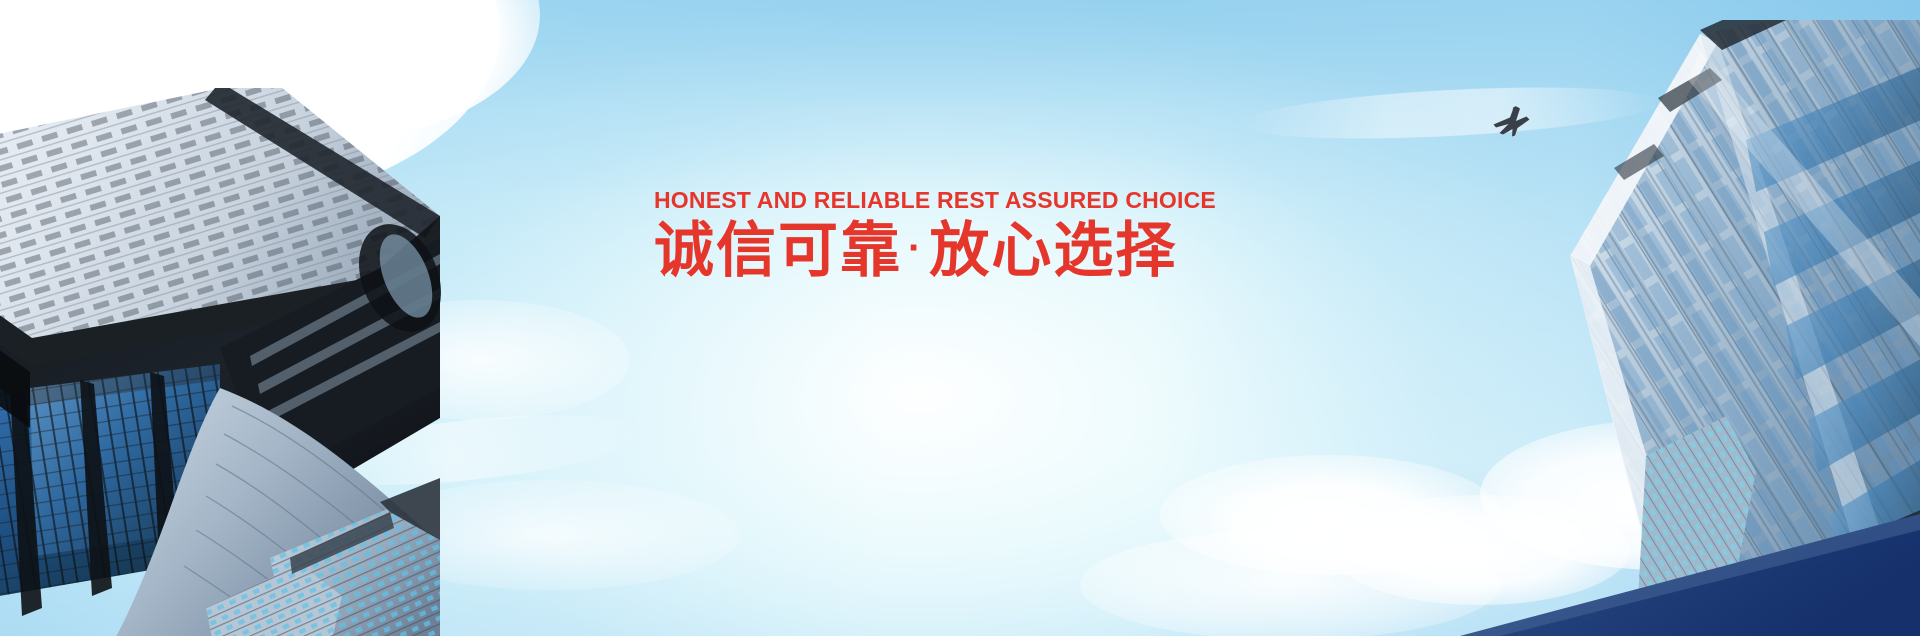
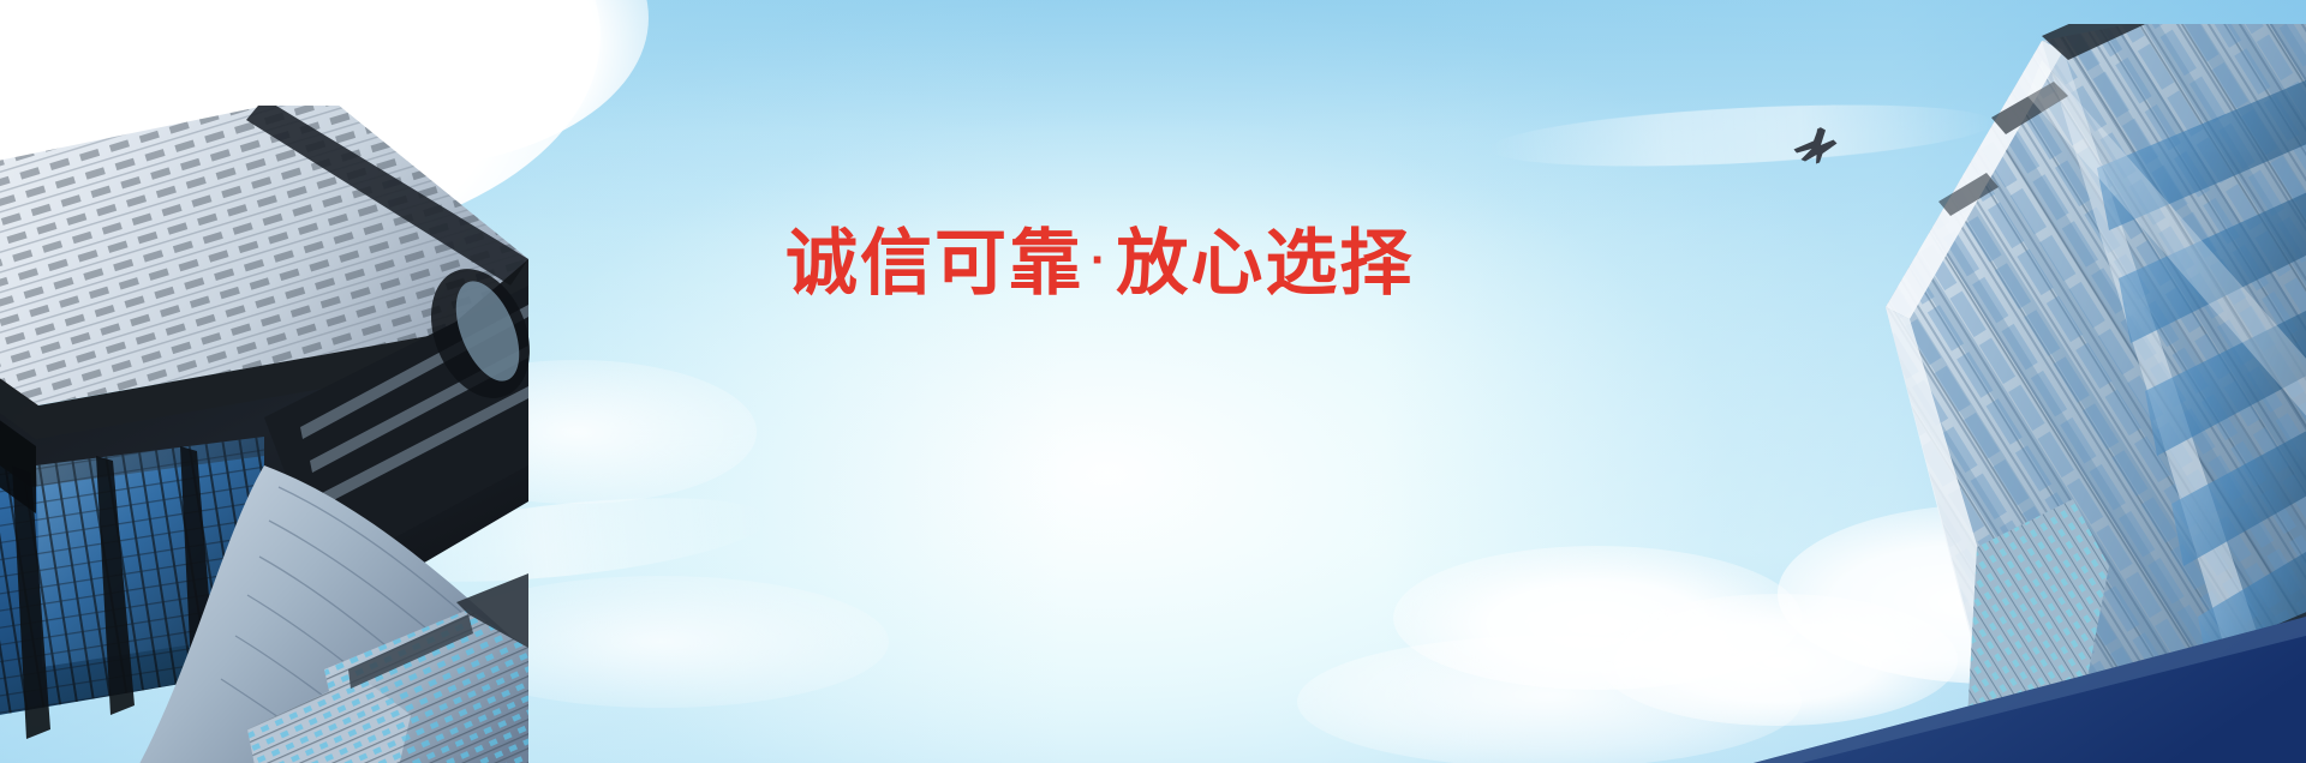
- HONEST AND RELIABLE REST ASSURED CHOICE
  诚信可靠 · 放心选择
